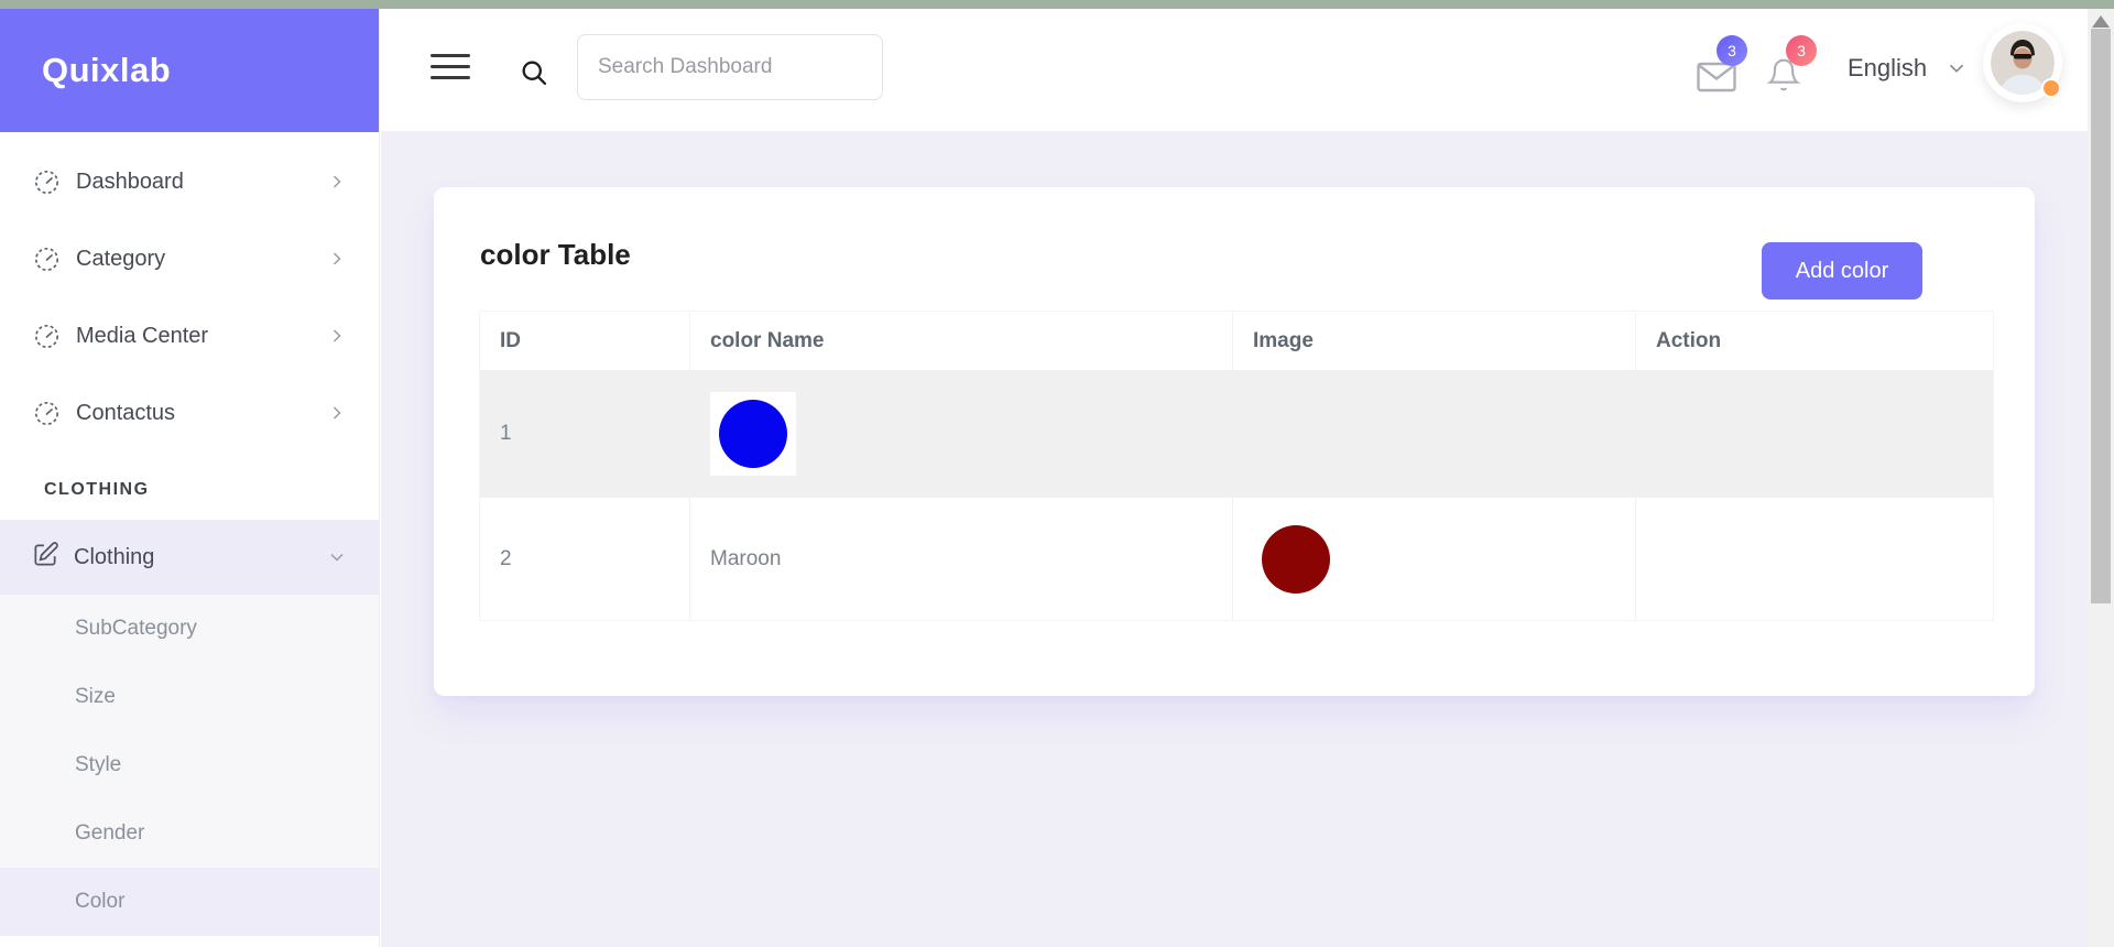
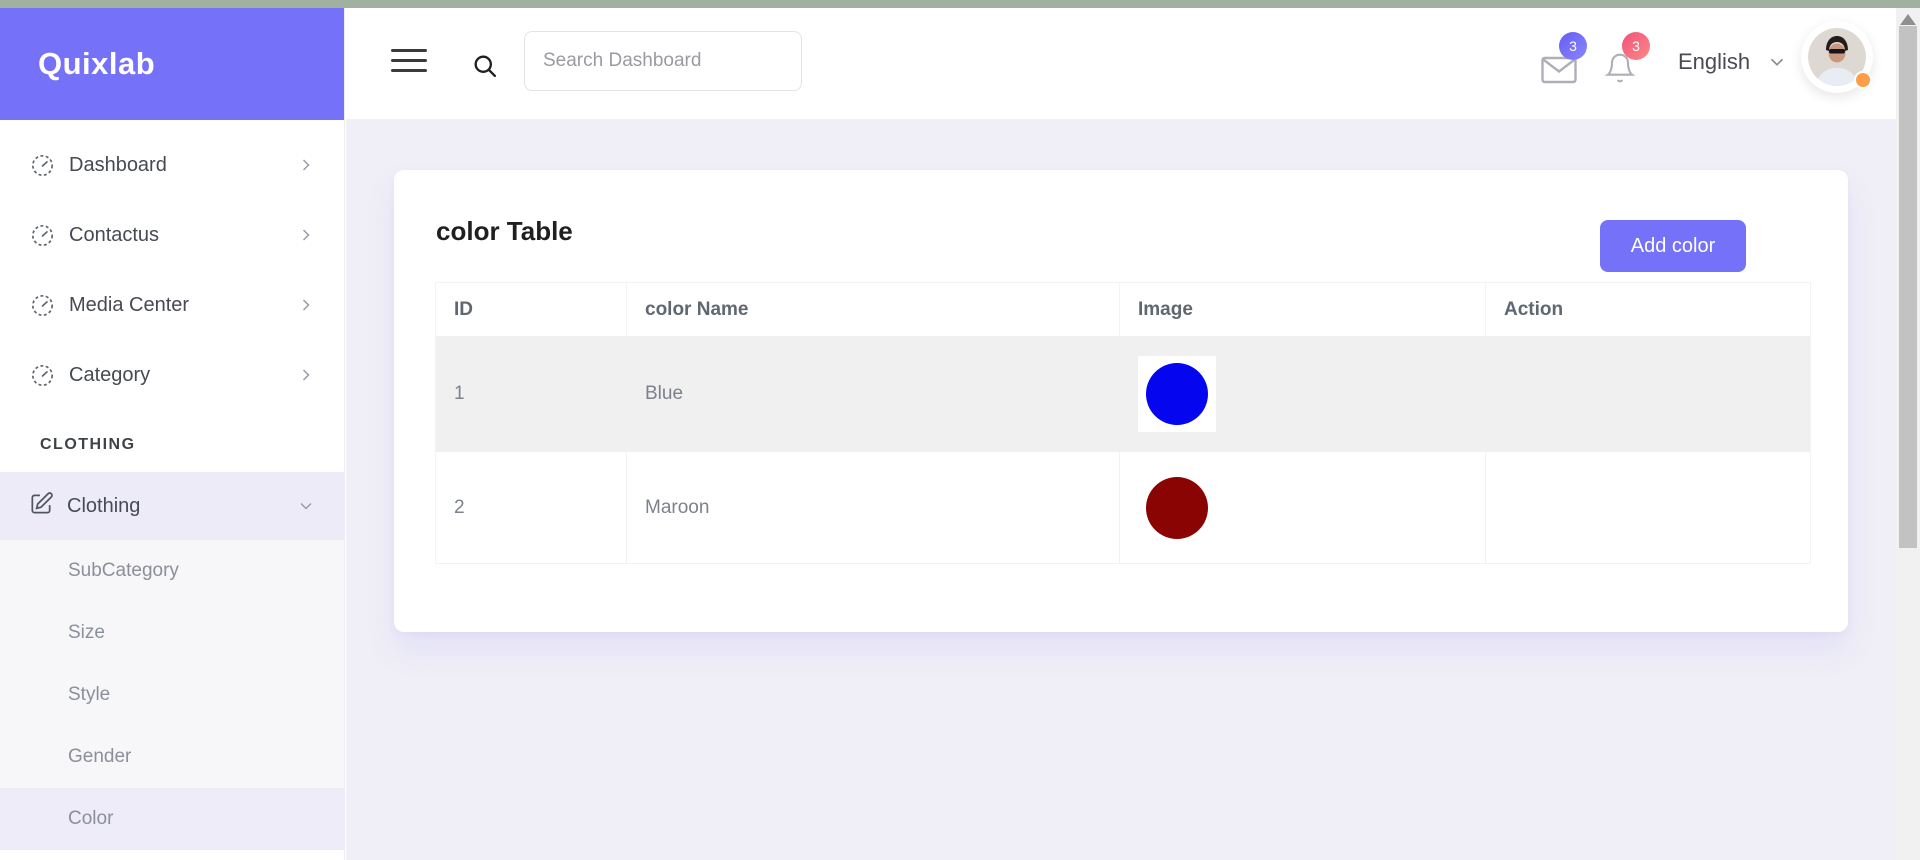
  Quixlab
  Dashboard
- Category
+ Contactus
  Media Center
- Contactus
+ Category
  CLOTHING
  Clothing
  SubCategory
  Size
  Style
  Gender
  Color
  Search Dashboard
  3
  3
  English
  color Table
  Add color
  ID
  color Name
  Image
  Action
  1
+ Blue
  2
  Maroon
